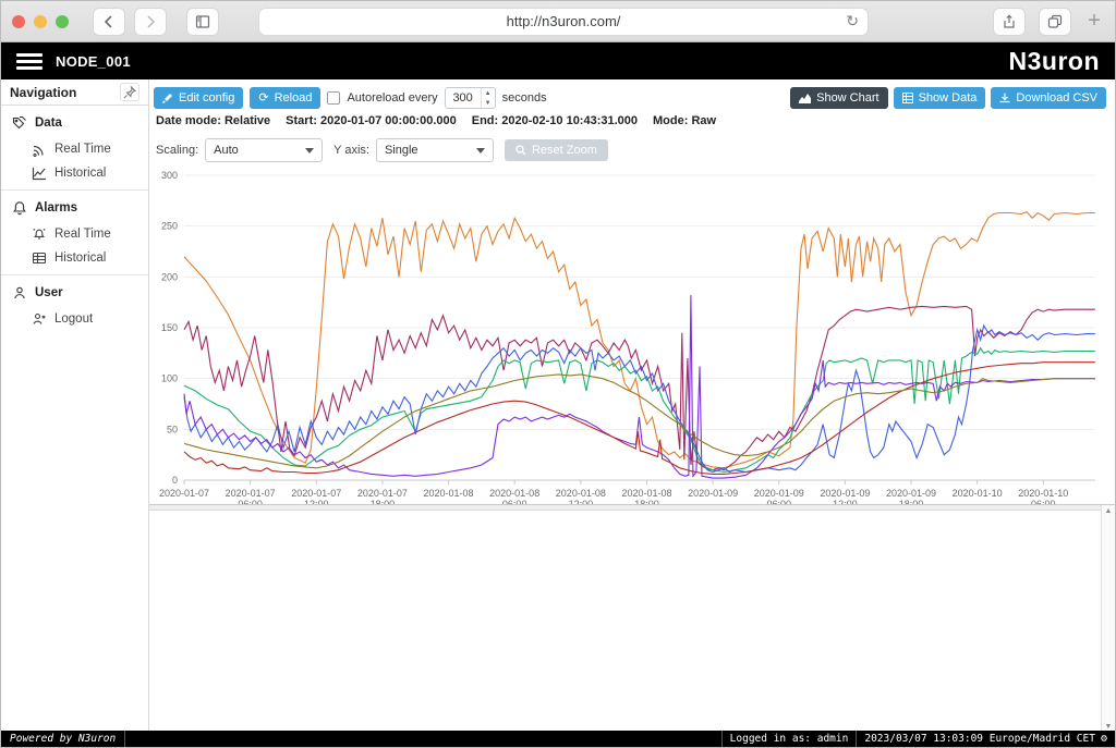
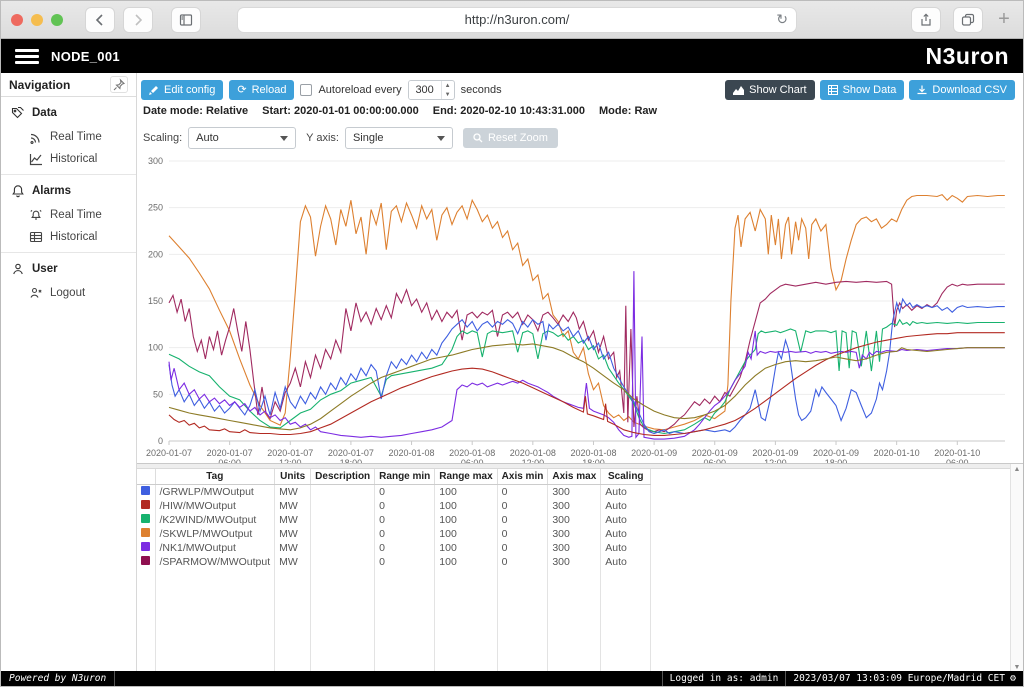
  http://n3uron.com/
  ↻
  +
  NODE_001
  N3uron
  Navigation
  Data
  Real Time
  Historical
  Alarms
  Real Time
  Historical
  User
  Logout
  Edit config
  ⟳
  Reload
  Autoreload every
  300
  seconds
  Show Chart
  Show Data
  Download CSV
  Date mode: Relative
- Start: 2020-01-07 00:00:00.000
+ Start: 2020-01-01 00:00:00.000
  End: 2020-02-10 10:43:31.000
  Mode: Raw
  Scaling:
  Auto
  Y axis:
  Single
  Reset Zoom
  0
  50
  100
  150
  200
  250
  300
  2020-01-07
  2020-01-07
  2020-01-07
  2020-01-07
  2020-01-08
  2020-01-08
  2020-01-08
  2020-01-08
  2020-01-09
  2020-01-09
  2020-01-09
  2020-01-09
  2020-01-10
  2020-01-10
+ 	Tag	Units	Description	Range min	Range max	Axis min	Axis max	Scaling
+ 	/GRWLP/MWOutput	MW		0	100	0	300	Auto
+ 	/HIW/MWOutput	MW		0	100	0	300	Auto
+ 	/K2WIND/MWOutput	MW		0	100	0	300	Auto
+ 	/SKWLP/MWOutput	MW		0	100	0	300	Auto
+ 	/NK1/MWOutput	MW		0	100	0	300	Auto
+ 	/SPARMOW/MWOutput	MW		0	100	0	300	Auto
  Powered by N3uron
  Logged in as: admin
  2023/03/07 13:03:09 Europe/Madrid CET
  ⚙
